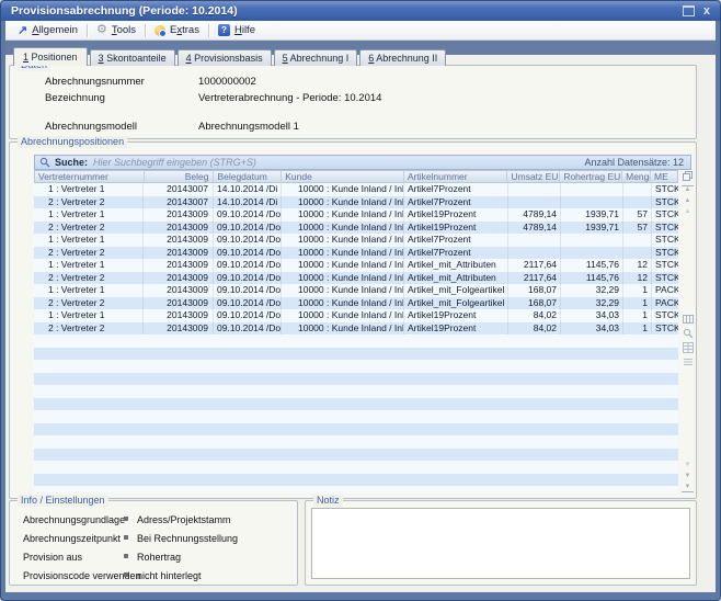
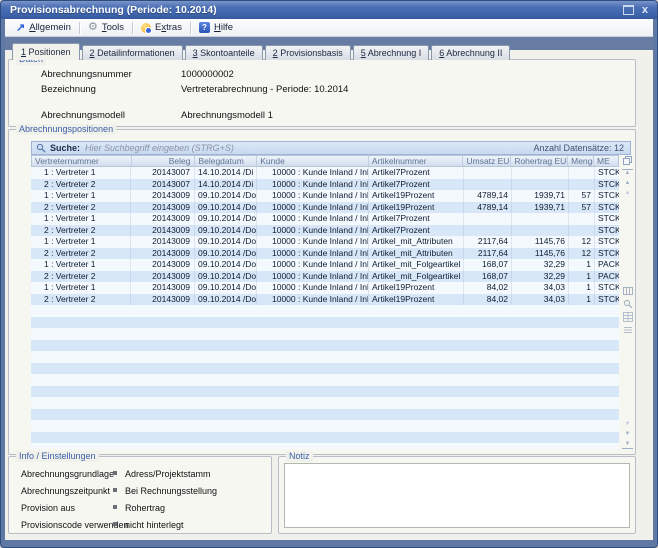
  Provisionsabrechnung (Periode: 10.2014)
  x
  ↗
  Allgemein
  ⚙
  Tools
  Extras
  ?
  Hilfe
  1 Positionen
+ 2 Detailinformationen
  3 Skontoanteile
- 4 Provisionsbasis
+ 2 Provisionsbasis
  5 Abrechnung I
  6 Abrechnung II
  Abrechnungsnummer
  1000000002
  Bezeichnung
  Vertreterabrechnung - Periode: 10.2014
  Abrechnungsmodell
  Abrechnungsmodell 1
  Abrechnungspositionen
  Suche:
  Hier Suchbegriff eingeben (STRG+S)
  Anzahl Datensätze: 12
  Vertreternummer
  Beleg
  Belegdatum
  Kunde
  Artikelnummer
  Umsatz EU
  Rohertrag EU
  Meng
  ME
  1 : Vertreter 1
  20143007
  14.10.2014 /Di
  10000 : Kunde Inland / Inl
  Artikel7Prozent
  STCK
  2 : Vertreter 2
  20143007
  14.10.2014 /Di
  10000 : Kunde Inland / Inl
  Artikel7Prozent
  STCK
  1 : Vertreter 1
  20143009
  09.10.2014 /Do
  10000 : Kunde Inland / Inl
  Artikel19Prozent
  4789,14
  1939,71
  57
  STCK
  2 : Vertreter 2
  20143009
  09.10.2014 /Do
  10000 : Kunde Inland / Inl
  Artikel19Prozent
  4789,14
  1939,71
  57
  STCK
  1 : Vertreter 1
  20143009
  09.10.2014 /Do
  10000 : Kunde Inland / Inl
  Artikel7Prozent
  STCK
  2 : Vertreter 2
  20143009
  09.10.2014 /Do
  10000 : Kunde Inland / Inl
  Artikel7Prozent
  STCK
  1 : Vertreter 1
  20143009
  09.10.2014 /Do
  10000 : Kunde Inland / Inl
  Artikel_mit_Attributen
  2117,64
  1145,76
  12
  STCK
  2 : Vertreter 2
  20143009
  09.10.2014 /Do
  10000 : Kunde Inland / Inl
  Artikel_mit_Attributen
  2117,64
  1145,76
  12
  STCK
  1 : Vertreter 1
  20143009
  09.10.2014 /Do
  10000 : Kunde Inland / Inl
  Artikel_mit_Folgeartikel
  168,07
  32,29
  1
  PACK
  2 : Vertreter 2
  20143009
  09.10.2014 /Do
  10000 : Kunde Inland / Inl
  Artikel_mit_Folgeartikel
  168,07
  32,29
  1
  PACK
  1 : Vertreter 1
  20143009
  09.10.2014 /Do
  10000 : Kunde Inland / Inl
  Artikel19Prozent
  84,02
  34,03
  1
  STCK
  2 : Vertreter 2
  20143009
  09.10.2014 /Do
  10000 : Kunde Inland / Inl
  Artikel19Prozent
  84,02
  34,03
  1
  STCK
  Info / Einstellungen
  Abrechnungsgrundlage
  Adress/Projektstamm
  Abrechnungszeitpunkt
  Bei Rechnungsstellung
  Provision aus
  Rohertrag
  Provisionscode verwenen
  nicht hinterlegt
  Notiz
